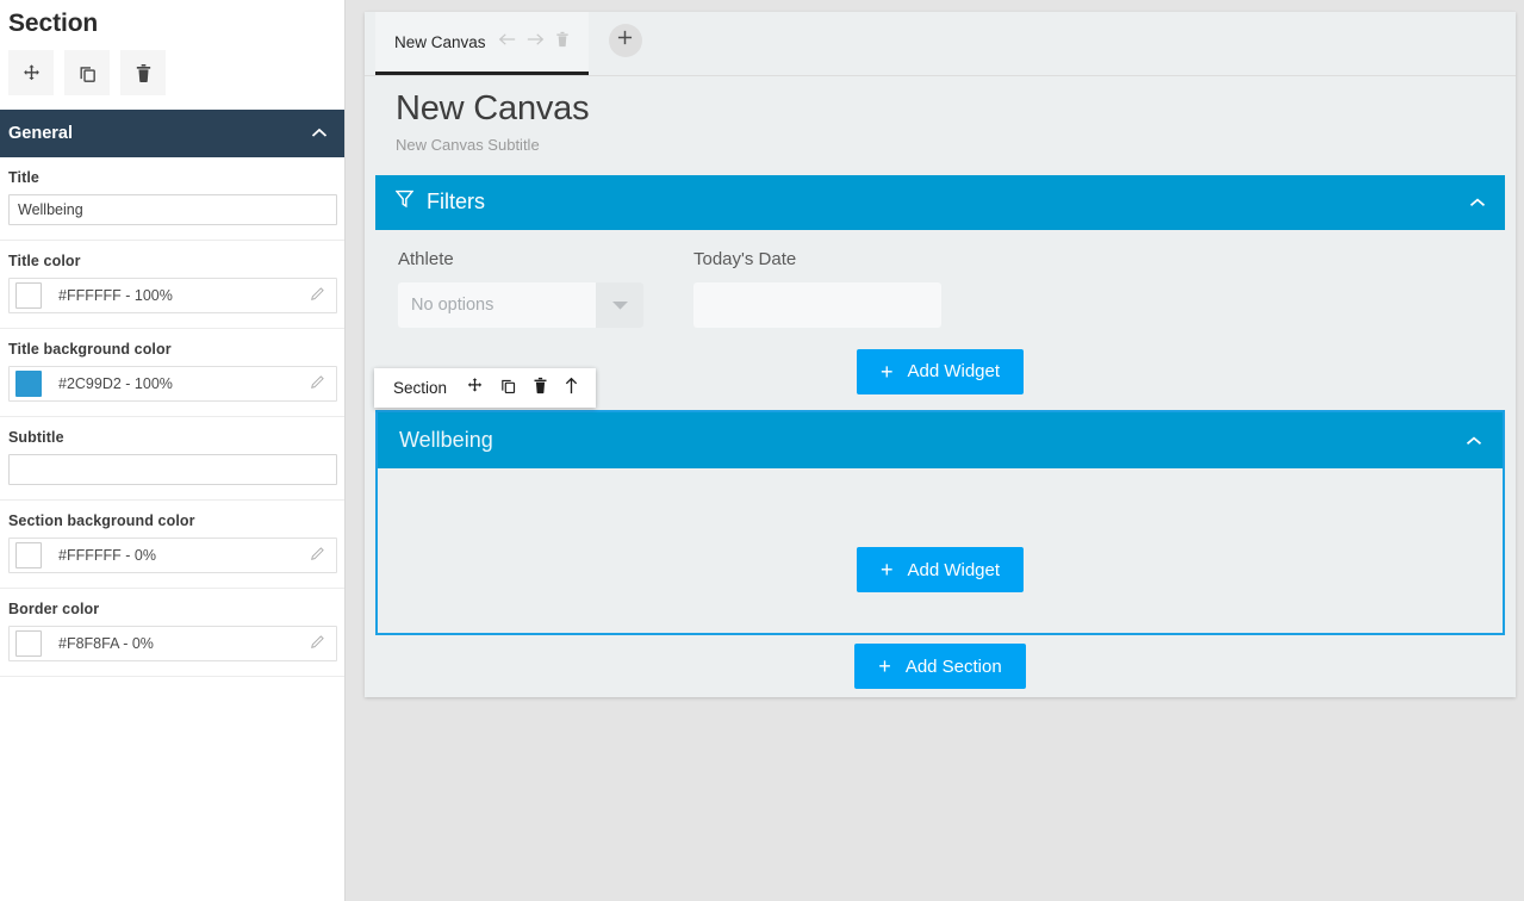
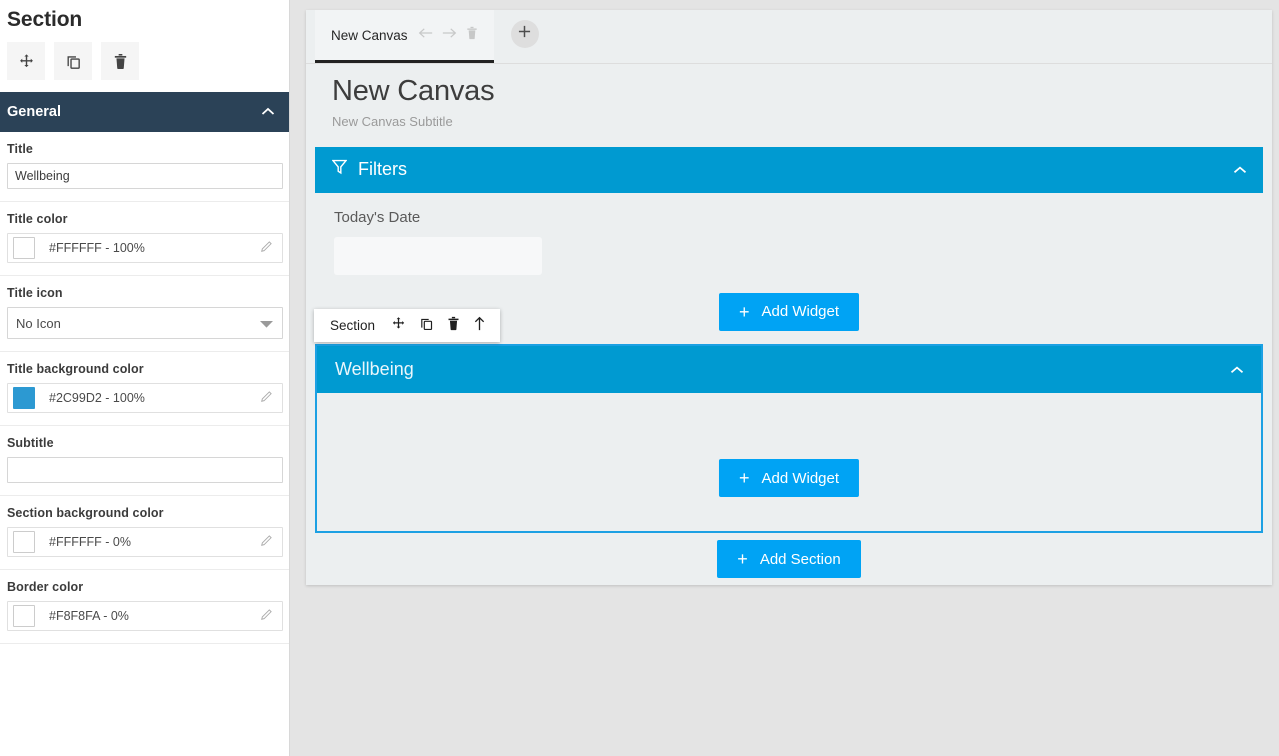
  Section
  General
  Title
  Wellbeing
  Title color
  #FFFFFF - 100%
+ Title icon
+ No Icon
  Title background color
  #2C99D2 - 100%
  Subtitle
  Section background color
  #FFFFFF - 0%
  Border color
  #F8F8FA - 0%
  New Canvas
  New Canvas
  New Canvas Subtitle
  Filters
- Athlete
- No options
  Today's Date
  +
  Add Widget
  Section
  Wellbeing
  +
  Add Widget
  +
  Add Section
